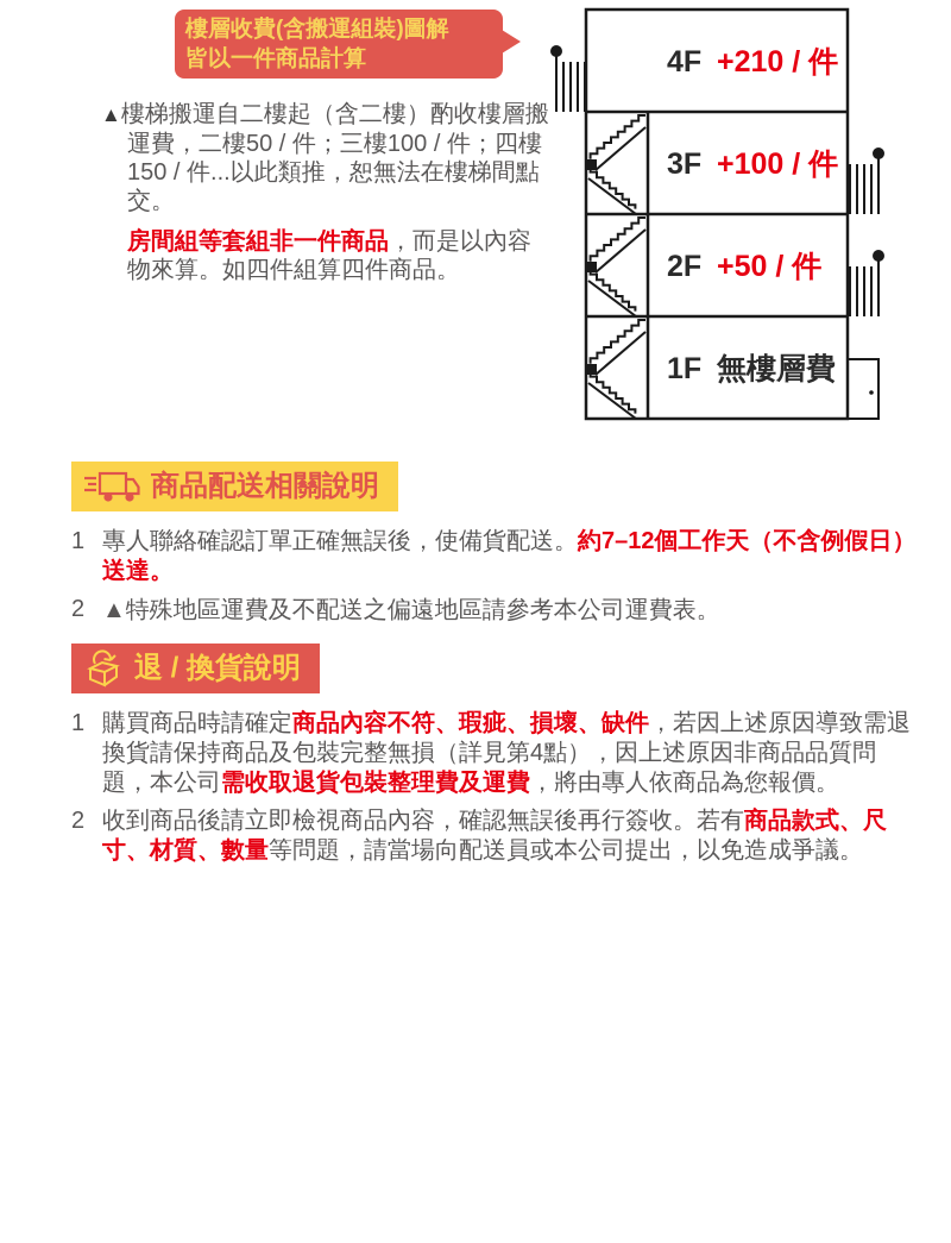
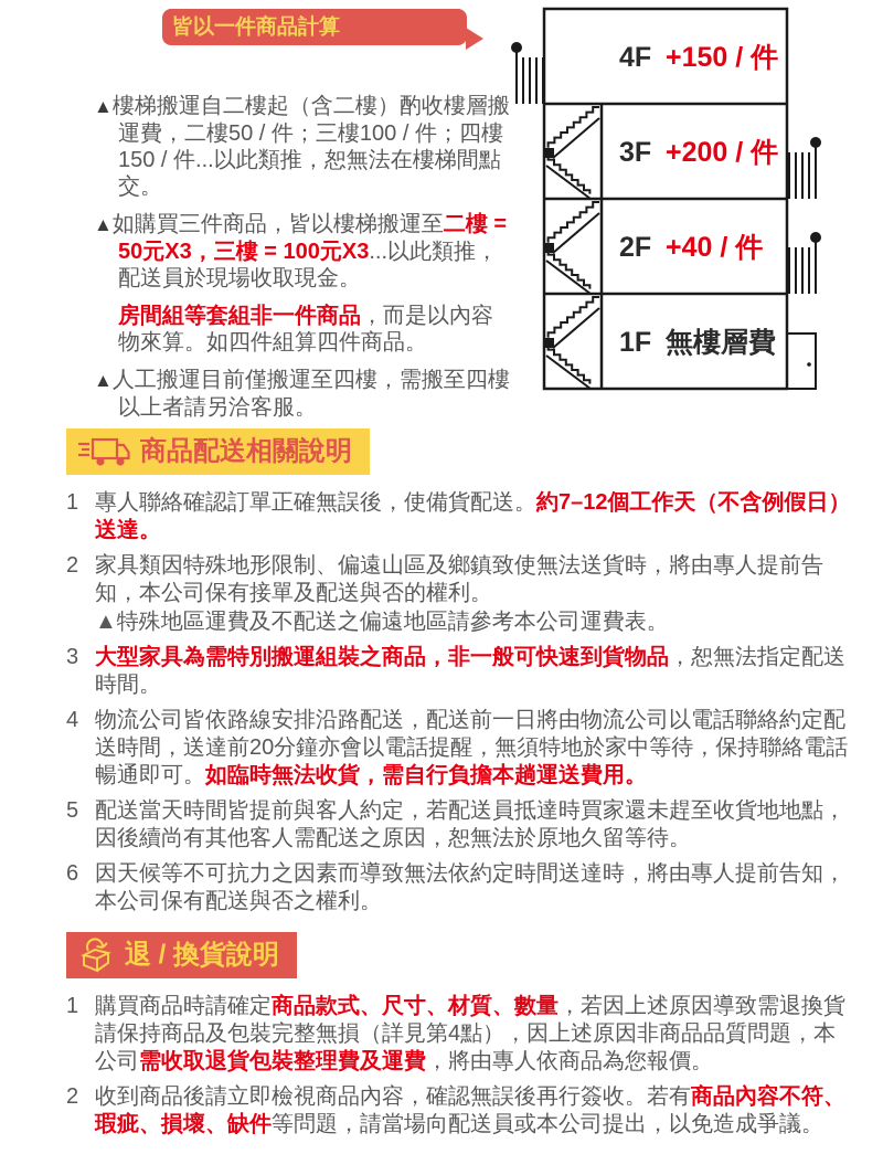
- 樓層收費(含搬運組裝)圖解
  皆以一件商品計算
  ▲樓梯搬運自二樓起（含二樓）酌收樓層搬運費，二樓50 / 件；三樓100 / 件；四樓150 / 件...以此類推，恕無法在樓梯間點交。
+ ▲如購買三件商品，皆以樓梯搬運至二樓 = 50元X3，三樓 = 100元X3...以此類推，配送員於現場收取現金。
  房間組等套組非一件商品，而是以內容物來算。如四件組算四件商品。
+ ▲人工搬運目前僅搬運至四樓，需搬至四樓以上者請另洽客服。
  4F
- +210 / 件
+ +150 / 件
  3F
- +100 / 件
+ +200 / 件
  2F
- +50 / 件
+ +40 / 件
  1F
  無樓層費
  商品配送相關說明
  1
  專人聯絡確認訂單正確無誤後，使備貨配送。約7–12個工作天（不含例假日）送達。
  2
+ 家具類因特殊地形限制、偏遠山區及鄉鎮致使無法送貨時，將由專人提前告知，本公司保有接單及配送與否的權利。
  ▲特殊地區運費及不配送之偏遠地區請參考本公司運費表。
+ 3
+ 大型家具為需特別搬運組裝之商品，非一般可快速到貨物品，恕無法指定配送時間。
+ 4
+ 物流公司皆依路線安排沿路配送，配送前一日將由物流公司以電話聯絡約定配送時間，送達前20分鐘亦會以電話提醒，無須特地於家中等待，保持聯絡電話暢通即可。如臨時無法收貨，需自行負擔本趟運送費用。
+ 5
+ 配送當天時間皆提前與客人約定，若配送員抵達時買家還未趕至收貨地地點，因後續尚有其他客人需配送之原因，恕無法於原地久留等待。
+ 6
+ 因天候等不可抗力之因素而導致無法依約定時間送達時，將由專人提前告知，本公司保有配送與否之權利。
  退 / 換貨說明
  1
- 購買商品時請確定商品內容不符、瑕疵、損壞、缺件，若因上述原因導致需退換貨請保持商品及包裝完整無損（詳見第4點），因上述原因非商品品質問題，本公司需收取退貨包裝整理費及運費，將由專人依商品為您報價。
+ 購買商品時請確定商品款式、尺寸、材質、數量，若因上述原因導致需退換貨請保持商品及包裝完整無損（詳見第4點），因上述原因非商品品質問題，本公司需收取退貨包裝整理費及運費，將由專人依商品為您報價。
  2
- 收到商品後請立即檢視商品內容，確認無誤後再行簽收。若有商品款式、尺寸、材質、數量等問題，請當場向配送員或本公司提出，以免造成爭議。
+ 收到商品後請立即檢視商品內容，確認無誤後再行簽收。若有商品內容不符、瑕疵、損壞、缺件等問題，請當場向配送員或本公司提出，以免造成爭議。
